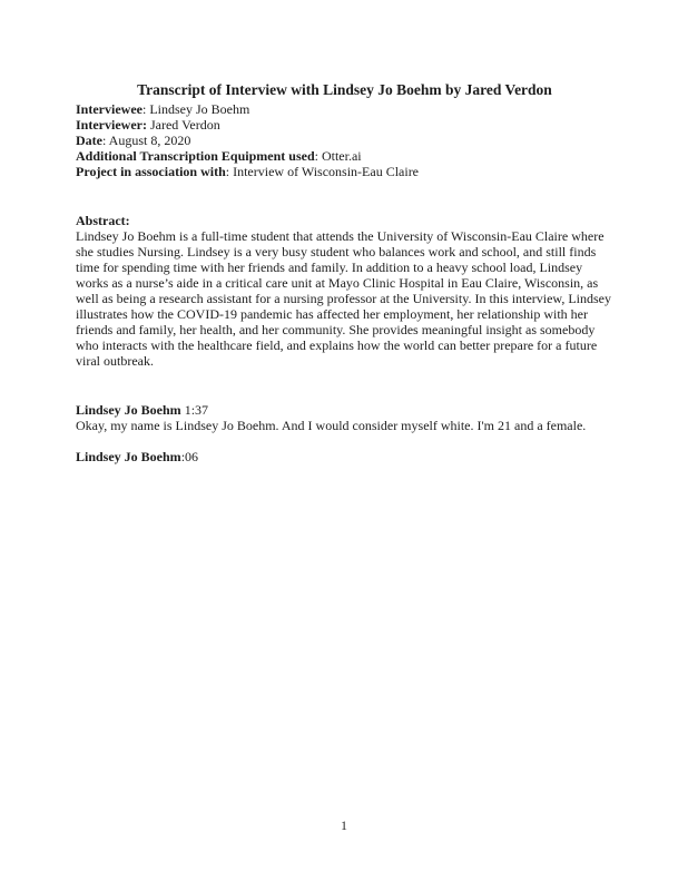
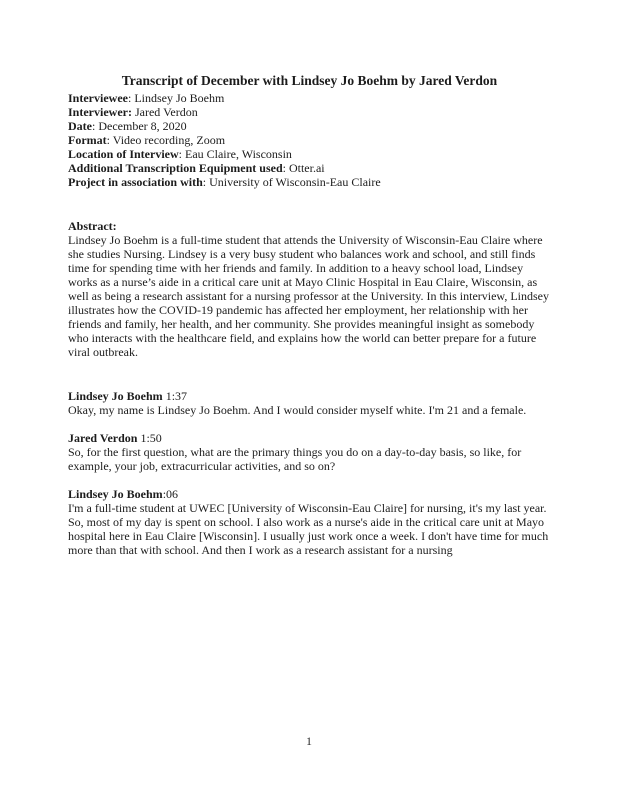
- Transcript of Interview with Lindsey Jo Boehm by Jared Verdon
+ Transcript of December with Lindsey Jo Boehm by Jared Verdon
  Interviewee: Lindsey Jo Boehm
  Interviewer: Jared Verdon
- Date: August 8, 2020
+ Date: December 8, 2020
+ Format: Video recording, Zoom
+ Location of Interview: Eau Claire, Wisconsin
  Additional Transcription Equipment used: Otter.ai
- Project in association with: Interview of Wisconsin-Eau Claire
+ Project in association with: University of Wisconsin-Eau Claire
  Abstract:
  Lindsey Jo Boehm is a full-time student that attends the University of Wisconsin-Eau Claire where she studies Nursing. Lindsey is a very busy student who balances work and school, and still finds time for spending time with her friends and family. In addition to a heavy school load, Lindsey works as a nurse’s aide in a critical care unit at Mayo Clinic Hospital in Eau Claire, Wisconsin, as well as being a research assistant for a nursing professor at the University. In this interview, Lindsey illustrates how the COVID-19 pandemic has affected her employment, her relationship with her friends and family, her health, and her community. She provides meaningful insight as somebody who interacts with the healthcare field, and explains how the world can better prepare for a future viral outbreak.
  Lindsey Jo Boehm 1:37
  Okay, my name is Lindsey Jo Boehm. And I would consider myself white. I'm 21 and a female.
+ Jared Verdon 1:50
+ So, for the first question, what are the primary things you do on a day-to-day basis, so like, for example, your job, extracurricular activities, and so on?
  Lindsey Jo Boehm:06
+ I'm a full-time student at UWEC [University of Wisconsin-Eau Claire] for nursing, it's my last year. So, most of my day is spent on school. I also work as a nurse's aide in the critical care unit at Mayo hospital here in Eau Claire [Wisconsin]. I usually just work once a week. I don't have time for much more than that with school. And then I work as a research assistant for a nursing
  1
